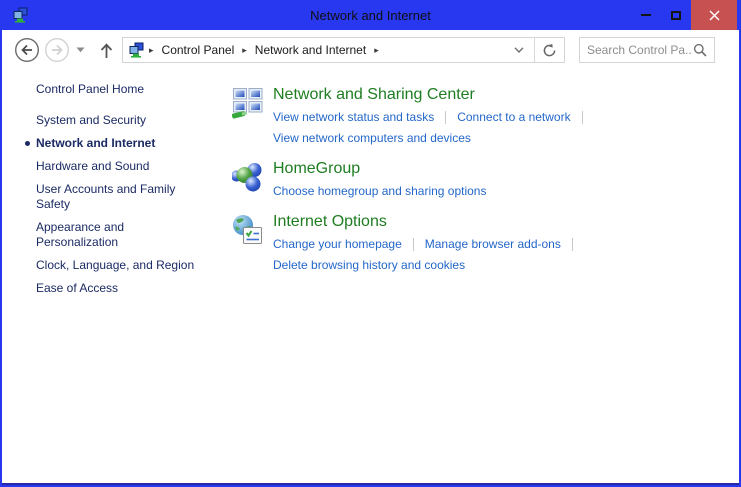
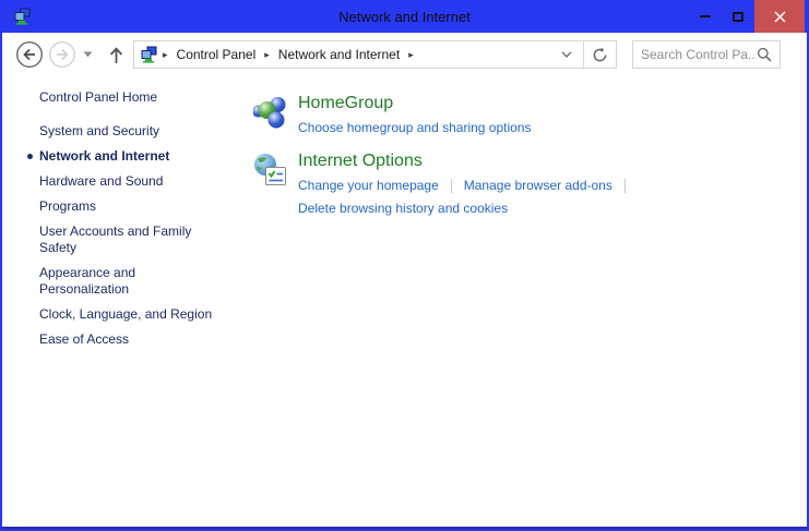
  Network and Internet
  ▸
  Control Panel
  ▸
  Network and Internet
  ▸
  Search Control Pa..
  Control Panel Home
  System and Security
  Network and Internet
  Hardware and Sound
+ Programs
  User Accounts and Family Safety
  Appearance and Personalization
  Clock, Language, and Region
  Ease of Access
- Network and Sharing Center
- View network status and tasks
- Connect to a network
- View network computers and devices
  HomeGroup
  Choose homegroup and sharing options
  Internet Options
  Change your homepage
  Manage browser add-ons
  Delete browsing history and cookies
